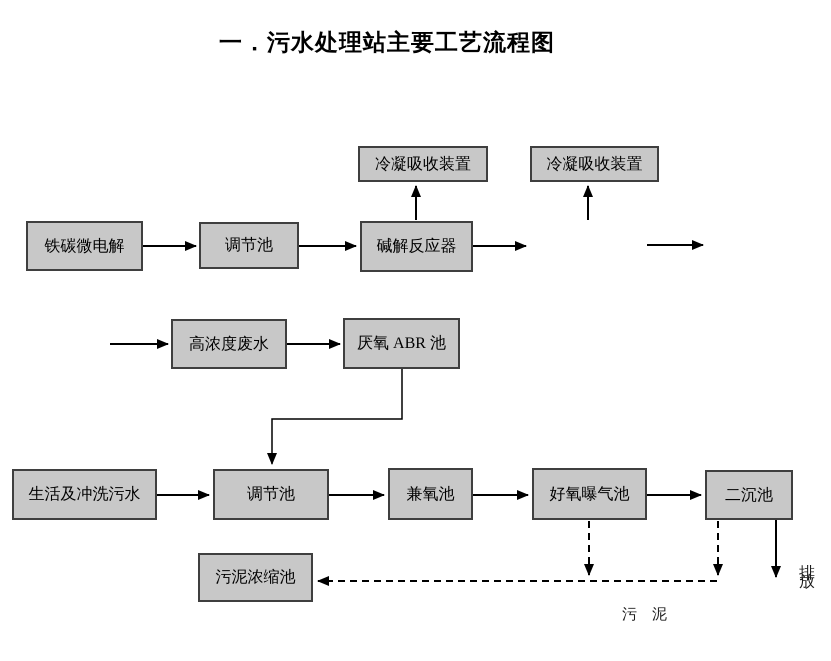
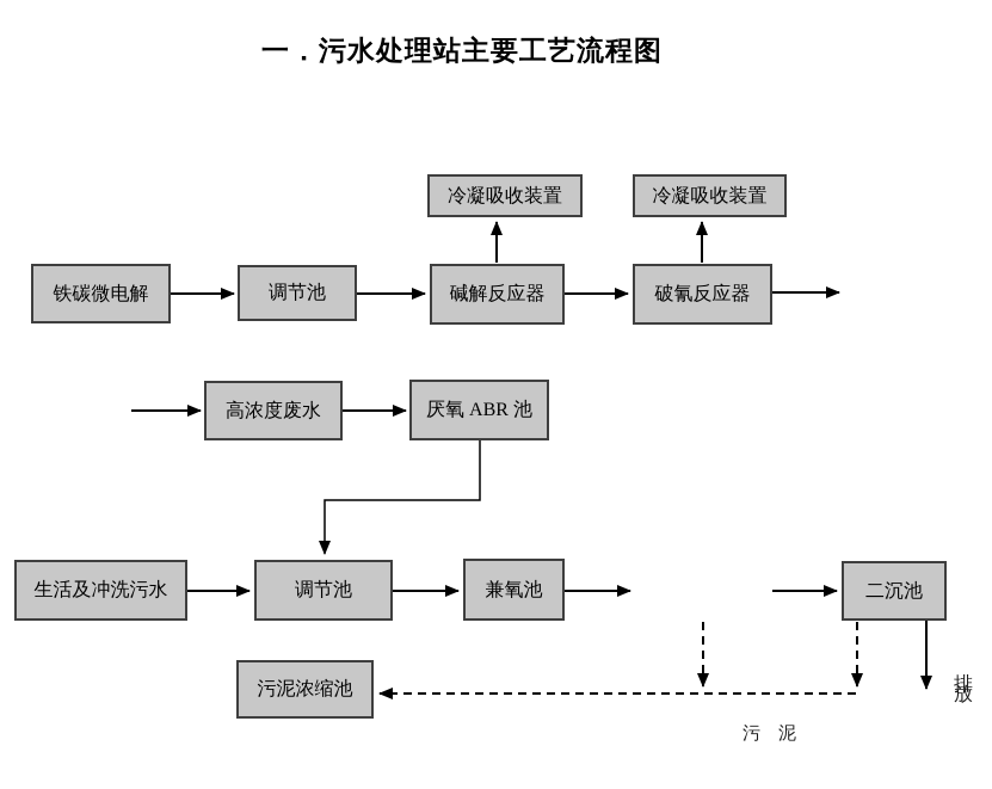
  一．污水处理站主要工艺流程图
  冷凝吸收装置
  冷凝吸收装置
  铁碳微电解
  调节池
  碱解反应器
+ 破氰反应器
  高浓度废水
  厌氧 ABR 池
  生活及冲洗污水
  调节池
  兼氧池
- 好氧曝气池
  二沉池
  污泥浓缩池
  污 泥
